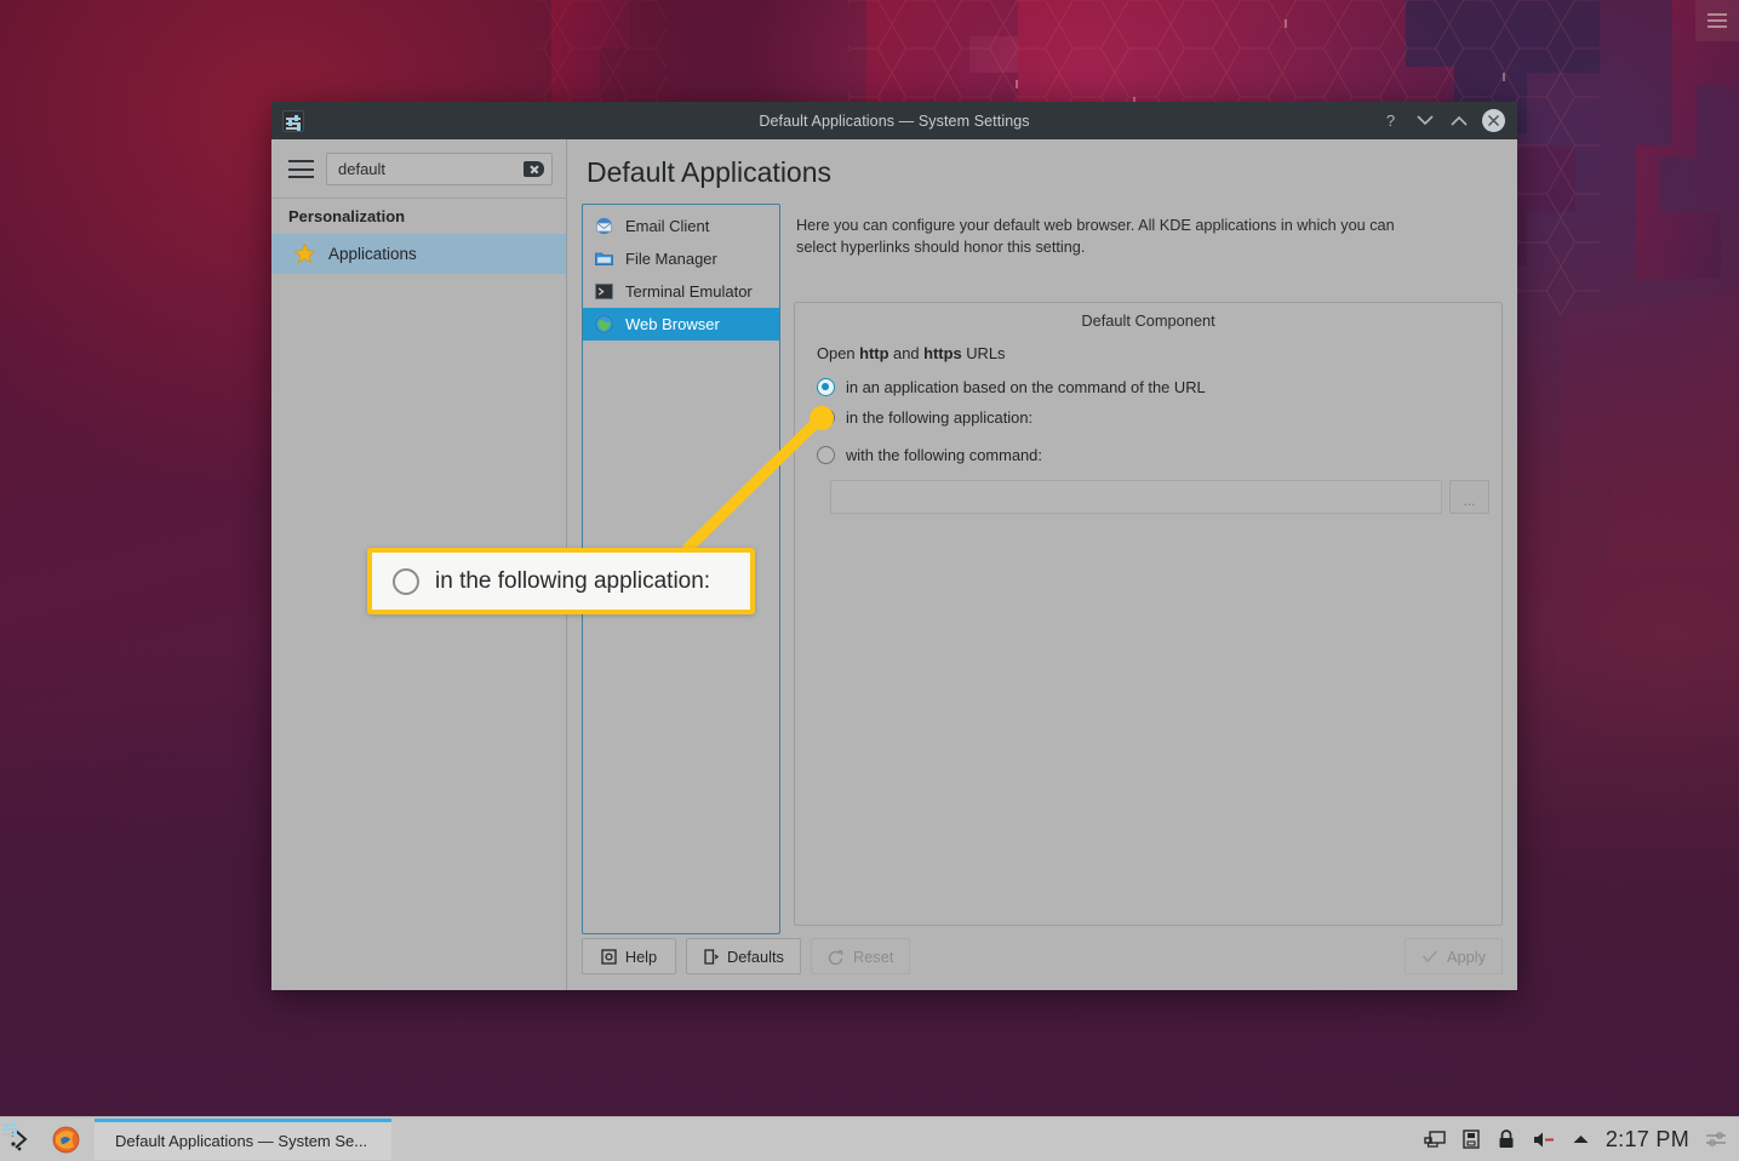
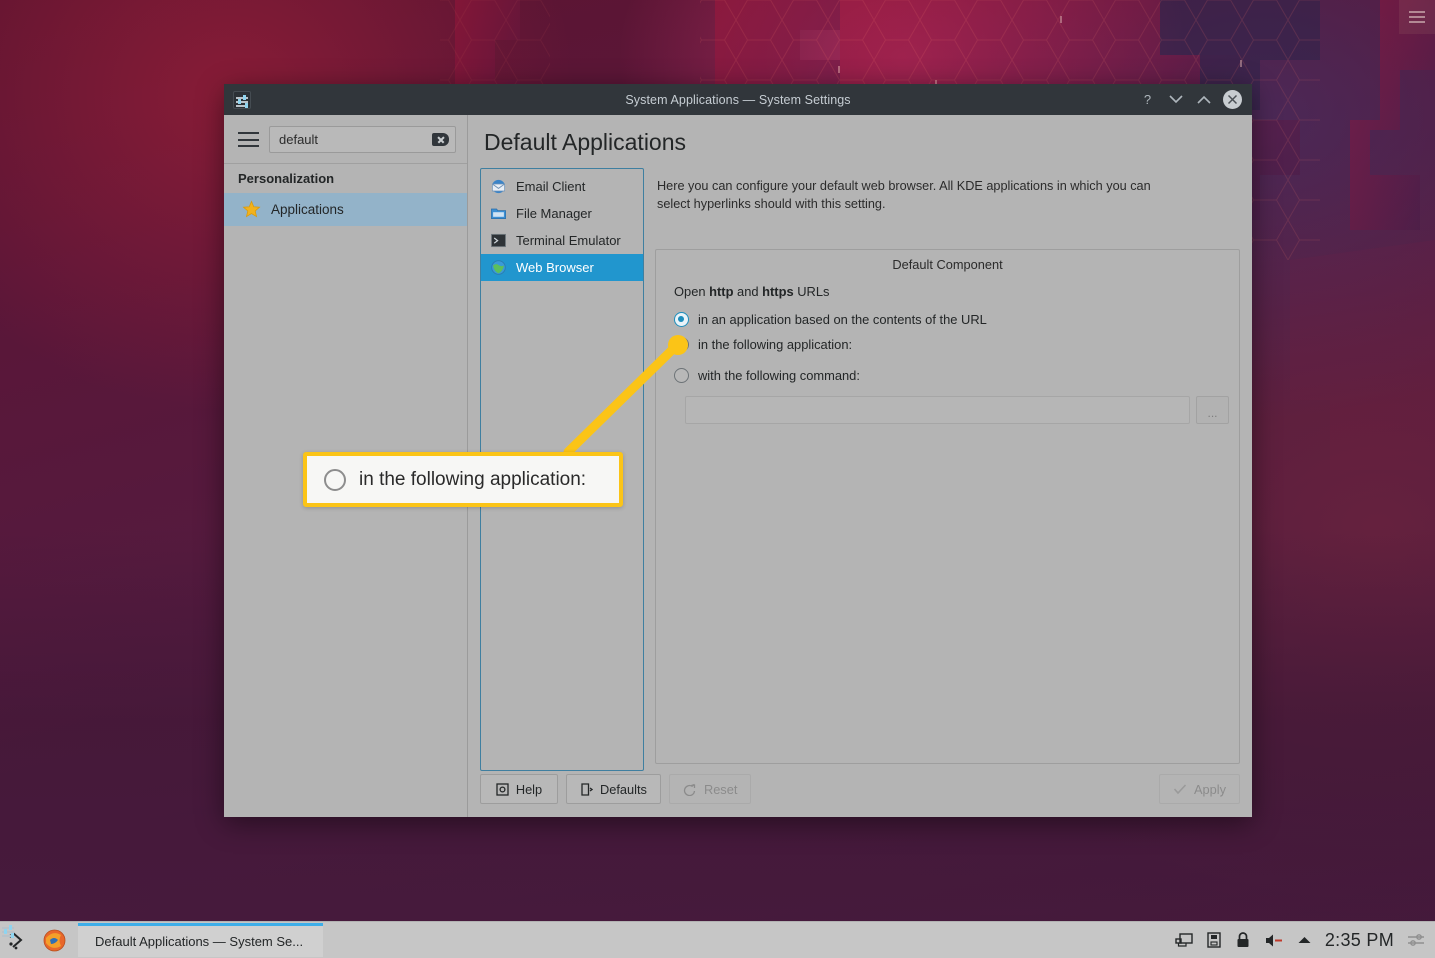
- Default Applications — System Settings
+ System Applications — System Settings
  ?
  default
  Personalization
  Applications
  Default Applications
  Email Client
  File Manager
  Terminal Emulator
  Web Browser
- Here you can configure your default web browser. All KDE applications in which you can select hyperlinks should honor this setting.
+ Here you can configure your default web browser. All KDE applications in which you can select hyperlinks should with this setting.
  Default Component
  Open http and https URLs
- in an application based on the command of the URL
+ in an application based on the contents of the URL
  in the following application:
  with the following command:
  ...
  Help
  Defaults
  Reset
  Apply
  in the following application:
  Default Applications — System Se...
- 2:17 PM
+ 2:35 PM
